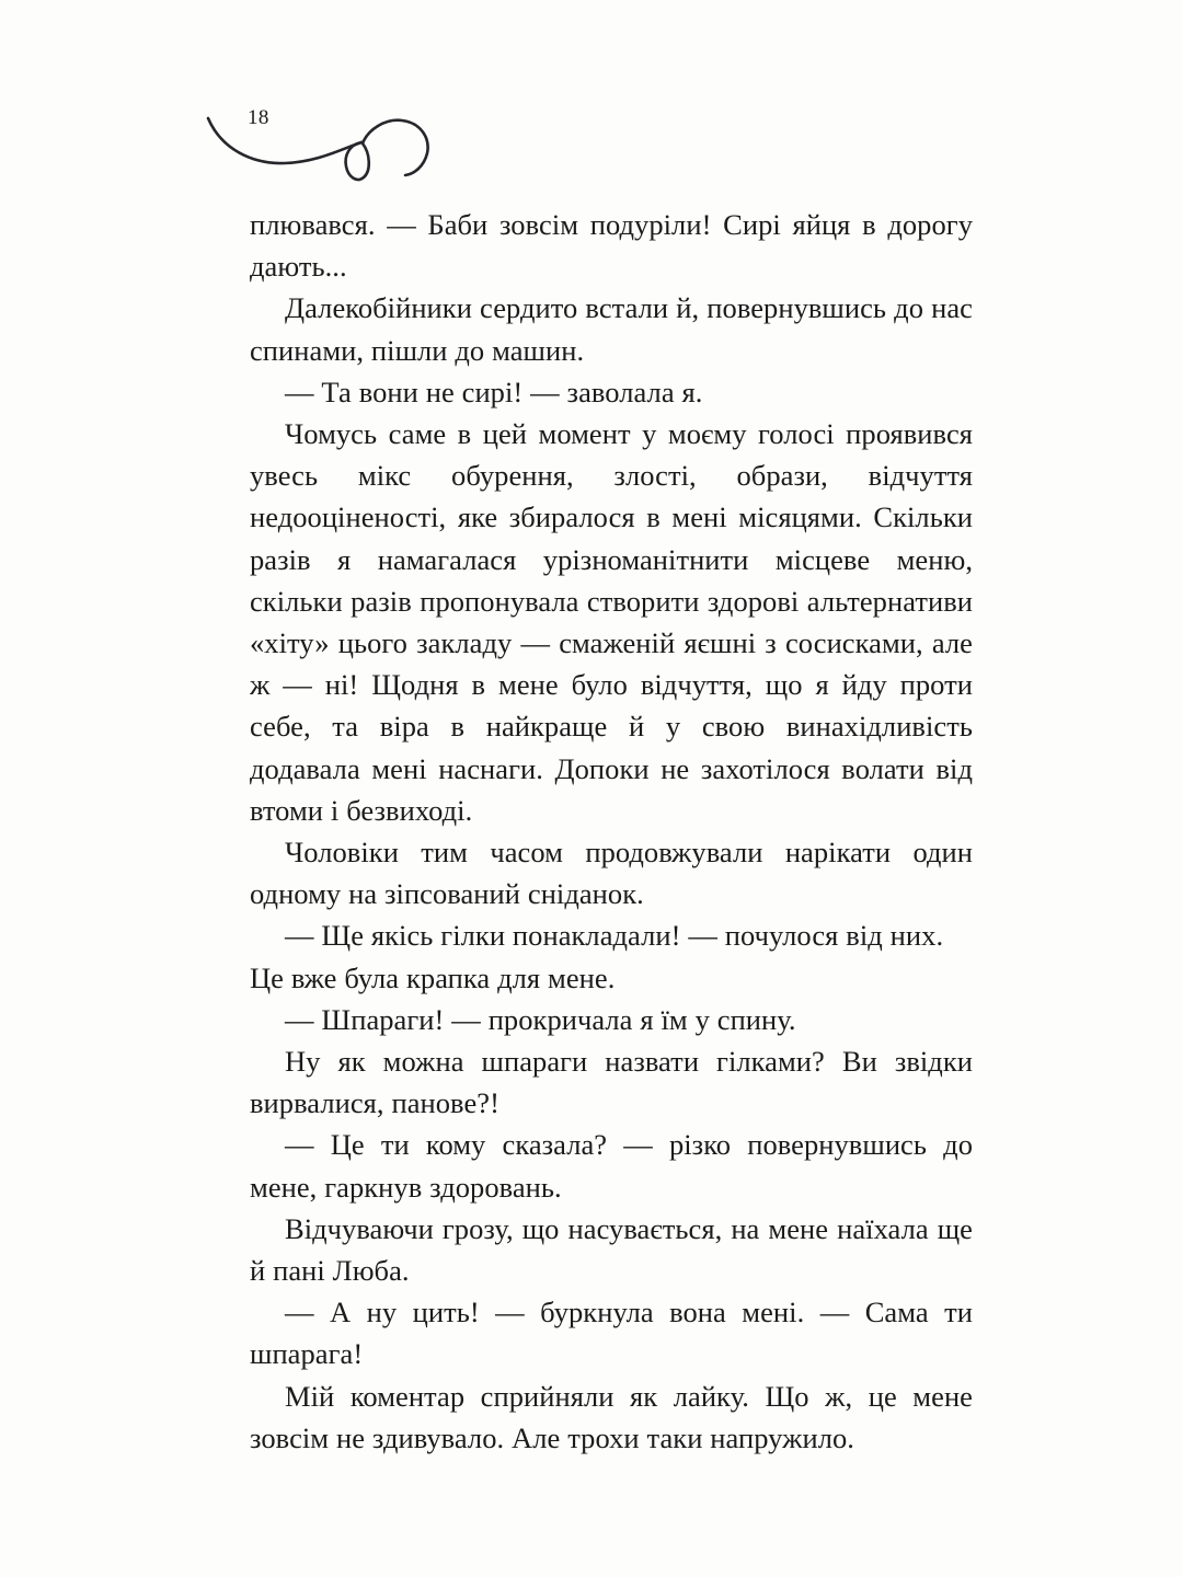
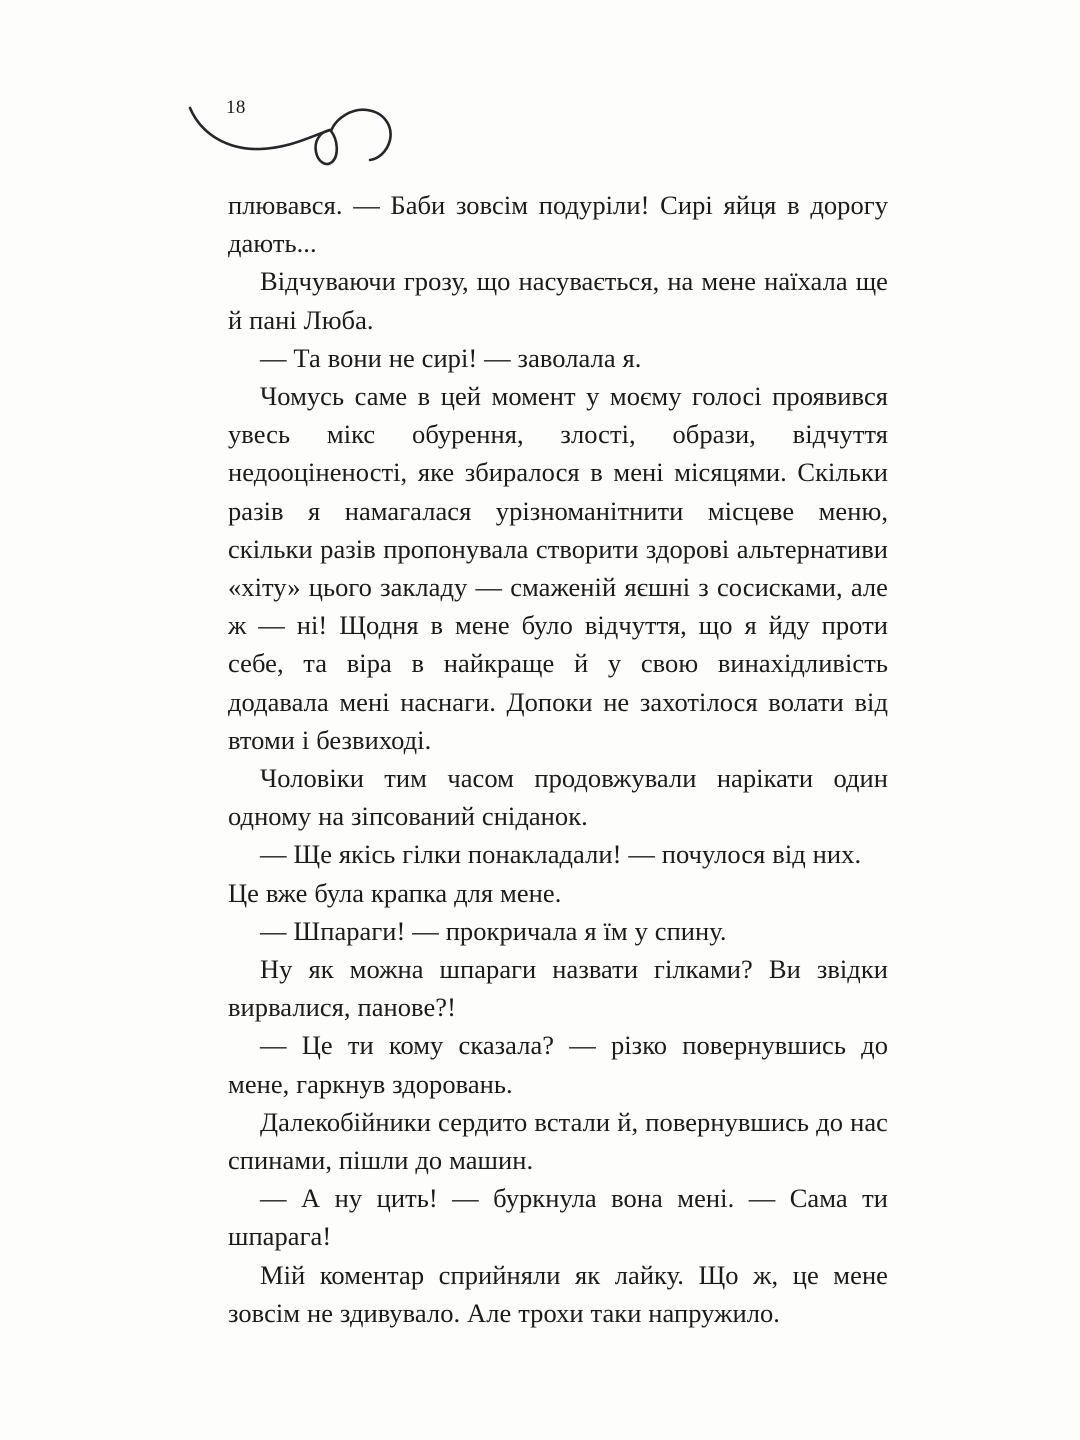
  18
  плювався. — Баби зовсім подуріли! Сирі яйця в дорогу дають...
- Далекобійники сердито встали й, повернувшись до нас спинами, пішли до машин.
+ Відчуваючи грозу, що насувається, на мене наїхала ще й пані Люба.
  — Та вони не сирі! — заволала я.
  Чомусь саме в цей момент у моєму голосі проявився увесь мікс обурення, злості, образи, відчуття недооціненості, яке збиралося в мені місяцями. Скільки разів я намагалася урізноманітнити місцеве меню, скільки разів пропонувала створити здорові альтернативи «хіту» цього закладу — смаженій яєшні з сосисками, але ж — ні! Щодня в мене було відчуття, що я йду проти себе, та віра в найкраще й у свою винахідливість додавала мені наснаги. Допоки не захотілося волати від втоми і безвиході.
  Чоловіки тим часом продовжували нарікати один одному на зіпсований сніданок.
  — Ще якісь гілки понакладали! — почулося від них. Це вже була крапка для мене.
  — Шпараги! — прокричала я їм у спину.
  Ну як можна шпараги назвати гілками? Ви звідки вирвалися, панове?!
  — Це ти кому сказала? — різко повернувшись до мене, гаркнув здоровань.
- Відчуваючи грозу, що насувається, на мене наїхала ще й пані Люба.
+ Далекобійники сердито встали й, повернувшись до нас спинами, пішли до машин.
  — А ну цить! — буркнула вона мені. — Сама ти шпарага!
  Мій коментар сприйняли як лайку. Що ж, це мене зовсім не здивувало. Але трохи таки напружило.
